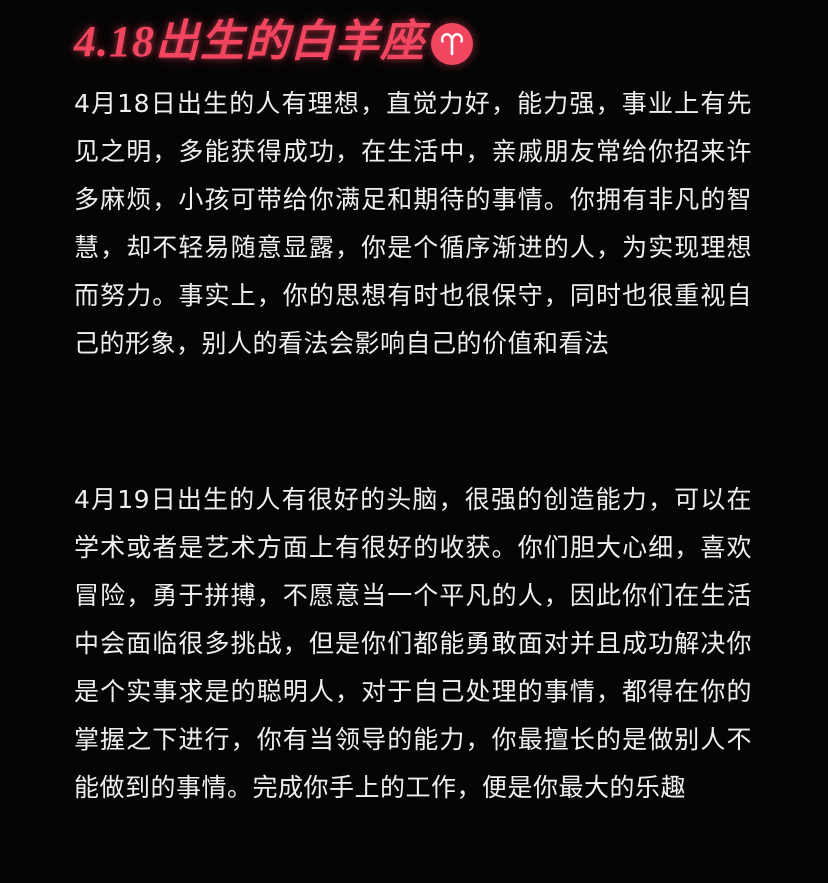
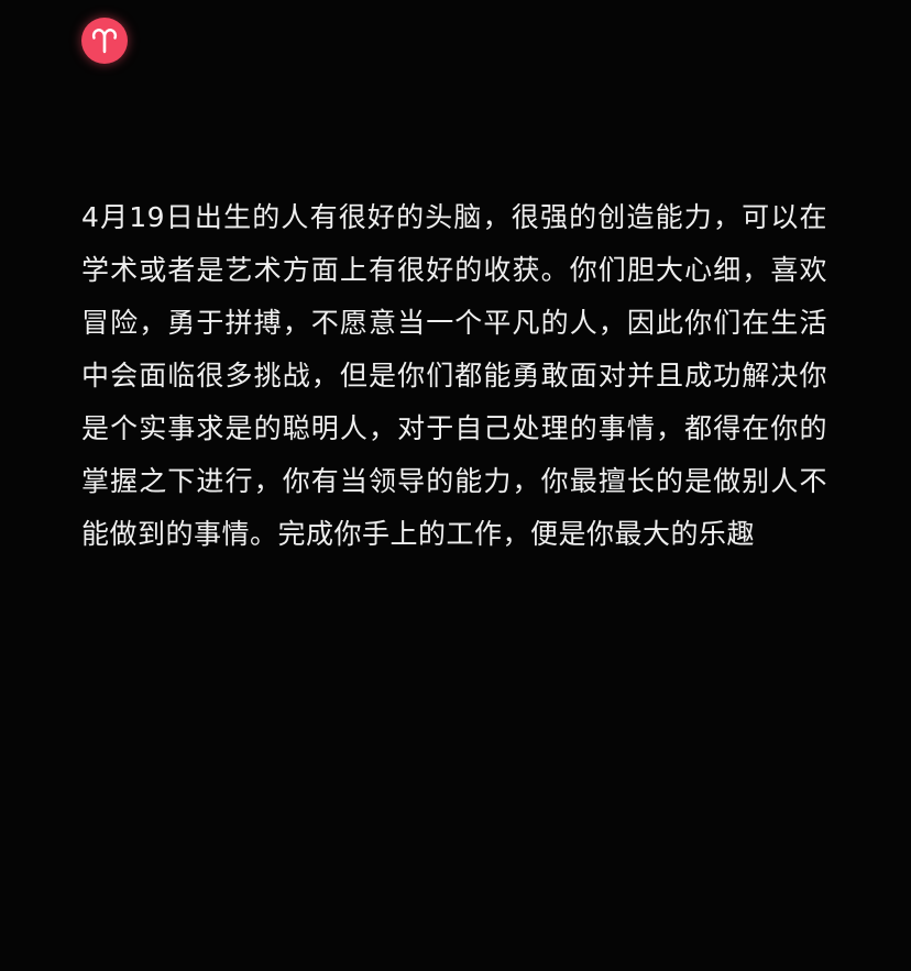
- 4.18出生的白羊座
- 4月18日出生的人有理想，直觉力好，能力强，事业上有先见之明，多能获得成功，在生活中，亲戚朋友常给你招来许多麻烦，小孩可带给你满足和期待的事情。你拥有非凡的智慧，却不轻易随意显露，你是个循序渐进的人，为实现理想而努力。事实上，你的思想有时也很保守，同时也很重视自己的形象，别人的看法会影响自己的价值和看法
  4月19日出生的人有很好的头脑，很强的创造能力，可以在学术或者是艺术方面上有很好的收获。你们胆大心细，喜欢冒险，勇于拼搏，不愿意当一个平凡的人，因此你们在生活中会面临很多挑战，但是你们都能勇敢面对并且成功解决你是个实事求是的聪明人，对于自己处理的事情，都得在你的掌握之下进行，你有当领导的能力，你最擅长的是做别人不能做到的事情。完成你手上的工作，便是你最大的乐趣
